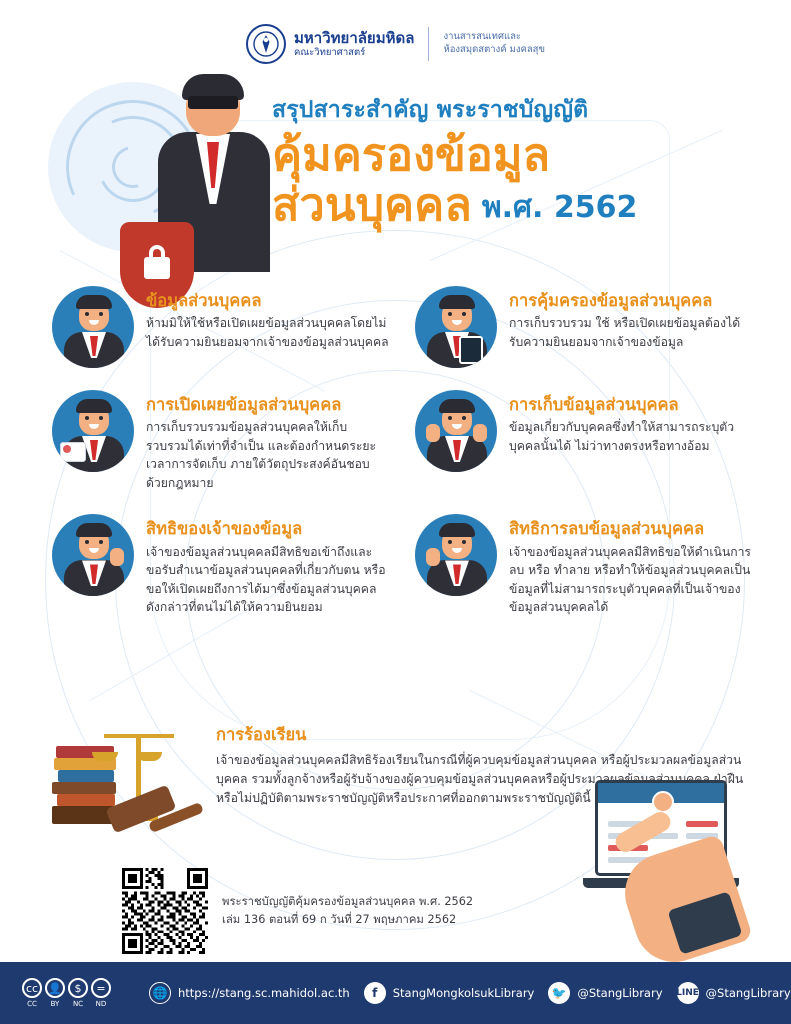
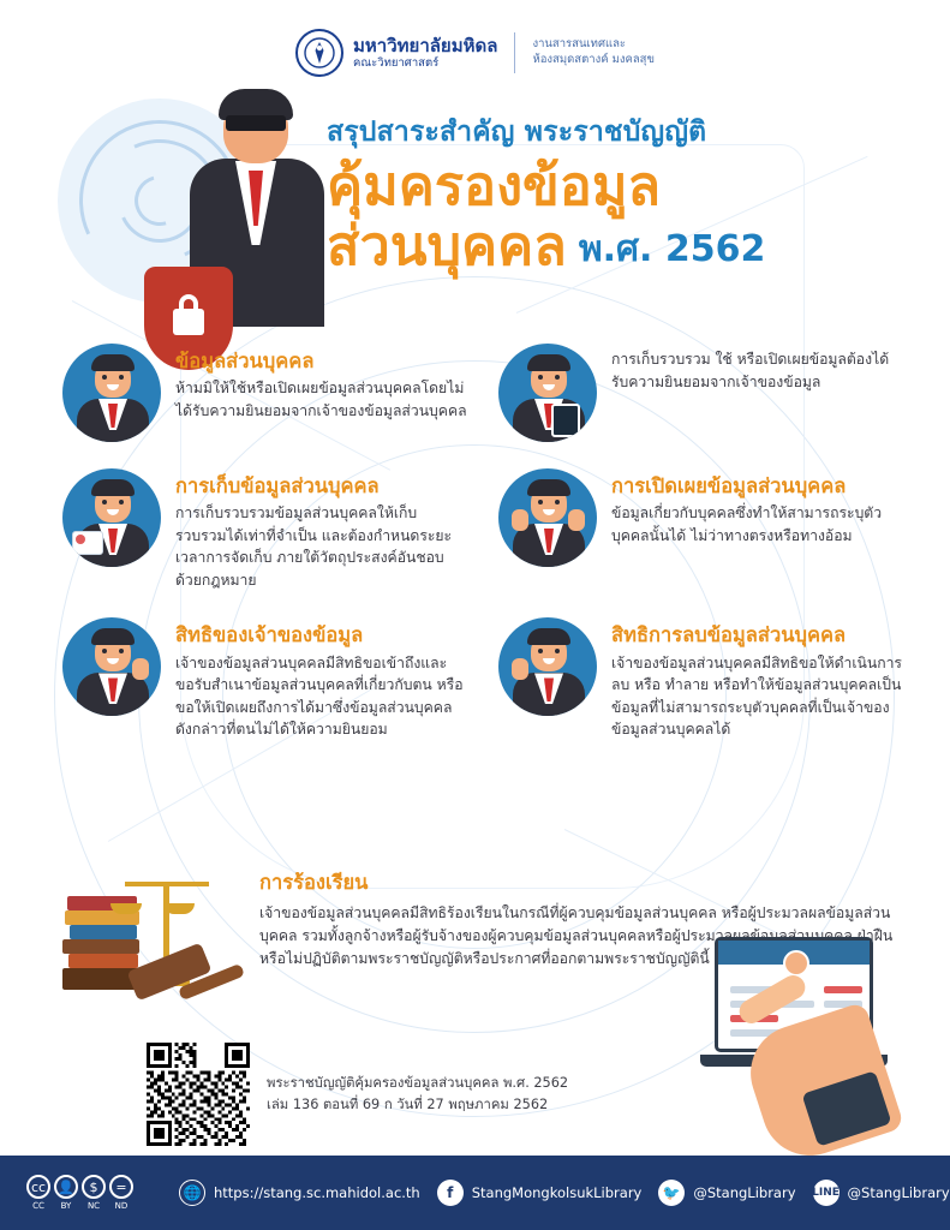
  มหาวิทยาลัยมหิดล
  คณะวิทยาศาสตร์
  งานสารสนเทศและ
  ห้องสมุดสตางค์ มงคลสุข
  สรุปสาระสำคัญ พระราชบัญญัติ
  คุ้มครองข้อมูล
  ส่วนบุคคล
  พ.ศ. 2562
  ข้อมูลส่วนบุคคล
  ห้ามมิให้ใช้หรือเปิดเผยข้อมูลส่วนบุคคลโดยไม่ได้รับความยินยอมจากเจ้าของข้อมูลส่วนบุคคล
- การคุ้มครองข้อมูลส่วนบุคคล
  การเก็บรวบรวม ใช้ หรือเปิดเผยข้อมูลต้องได้รับความยินยอมจากเจ้าของข้อมูล
- การเปิดเผยข้อมูลส่วนบุคคล
+ การเก็บข้อมูลส่วนบุคคล
  การเก็บรวบรวมข้อมูลส่วนบุคคลให้เก็บรวบรวมได้เท่าที่จำเป็น และต้องกำหนดระยะเวลาการจัดเก็บ ภายใต้วัตถุประสงค์อันชอบด้วยกฎหมาย
- การเก็บข้อมูลส่วนบุคคล
+ การเปิดเผยข้อมูลส่วนบุคคล
  ข้อมูลเกี่ยวกับบุคคลซึ่งทำให้สามารถระบุตัวบุคคลนั้นได้ ไม่ว่าทางตรงหรือทางอ้อม
  สิทธิของเจ้าของข้อมูล
  เจ้าของข้อมูลส่วนบุคคลมีสิทธิขอเข้าถึงและขอรับสำเนาข้อมูลส่วนบุคคลที่เกี่ยวกับตน หรือขอให้เปิดเผยถึงการได้มาซึ่งข้อมูลส่วนบุคคลดังกล่าวที่ตนไม่ได้ให้ความยินยอม
  สิทธิการลบข้อมูลส่วนบุคคล
  เจ้าของข้อมูลส่วนบุคคลมีสิทธิขอให้ดำเนินการลบ หรือ ทำลาย หรือทำให้ข้อมูลส่วนบุคคลเป็นข้อมูลที่ไม่สามารถระบุตัวบุคคลที่เป็นเจ้าของข้อมูลส่วนบุคคลได้
  การร้องเรียน
  เจ้าของข้อมูลส่วนบุคคลมีสิทธิร้องเรียนในกรณีที่ผู้ควบคุมข้อมูลส่วนบุคคล หรือผู้ประมวลผลข้อมูลส่วนบุคคล รวมทั้งลูกจ้างหรือผู้รับจ้างของผู้ควบคุมข้อมูลส่วนบุคคลหรือผู้ประมาฝืน หรือไม่ปฏิบัติตามพระราชบัญญัติหรือประกาศที่ออกตามพระราชบัญญัตินี้
  พระราชบัญญัติคุ้มครองข้อมูลส่วนบุคคล พ.ศ. 2562
  เล่ม 136 ตอนที่ 69 ก วันที่ 27 พฤษภาคม 2562
  cc
  👤
  $
  =
  CC
  BY
  NC
  ND
  🌐
  https://stang.sc.mahidol.ac.th
  f
  StangMongkolsukLibrary
  🐦
  @StangLibrary
  LINE
  @StangLibrary
